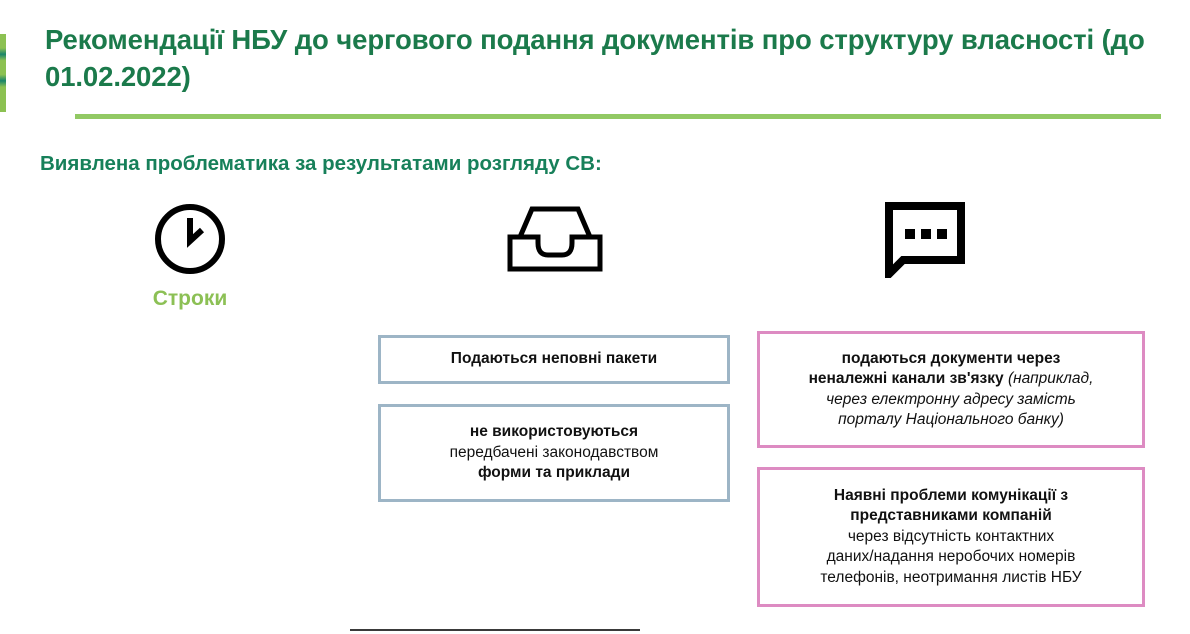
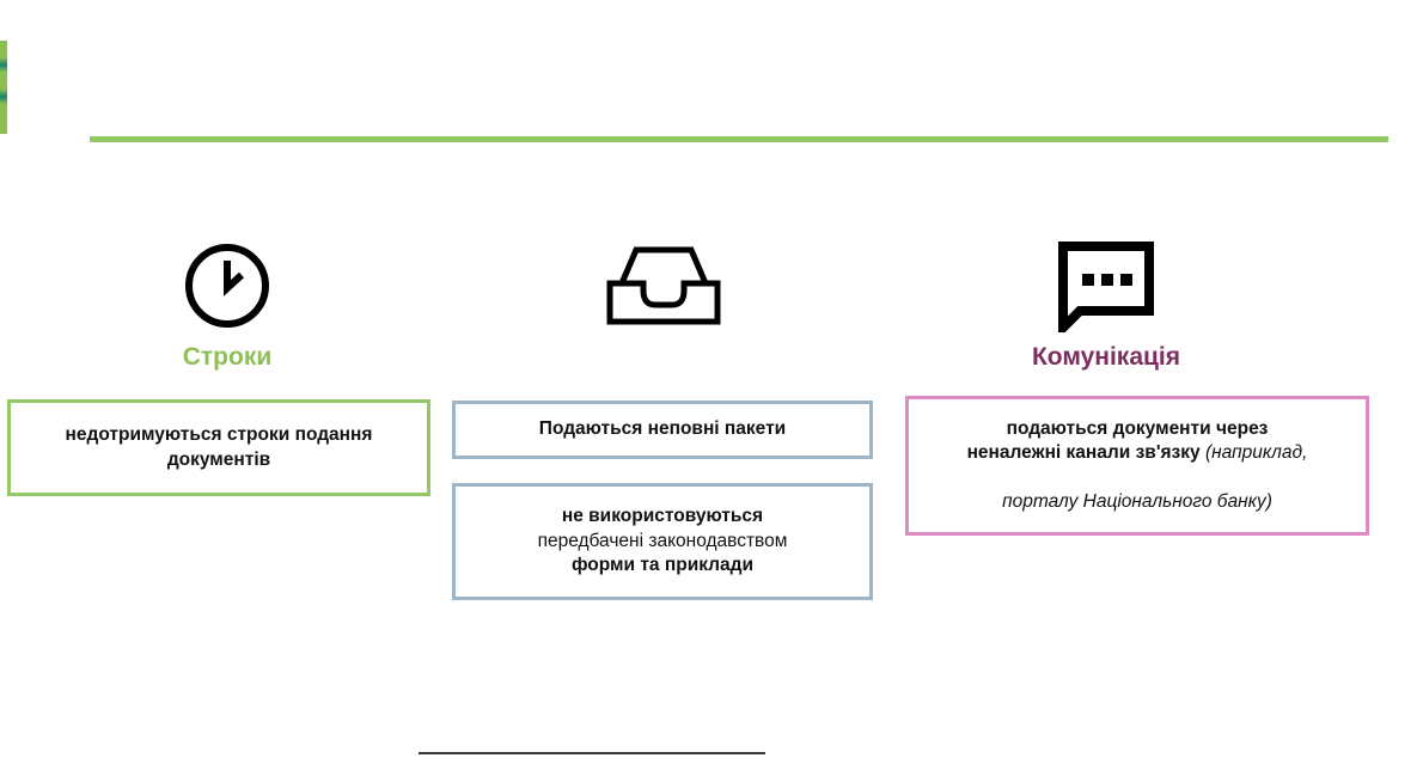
- Рекомендації НБУ до чергового подання документів про структуру власності (до 01.02.2022)
- Виявлена проблематика за результатами розгляду СВ:
  Строки
+ Комунікація
+ недотримуються строки подання
+ документів
  Подаються неповні пакети
  не використовуються
  передбачені законодавством
  форми та приклади
  подаються документи через
  неналежні канали зв'язку (наприклад,
- через електронну адресу замість
  порталу Національного банку)
- Наявні проблеми комунікації з
- представниками компаній
- через відсутність контактних
- даних/надання неробочих номерів
- телефонів, неотримання листів НБУ
